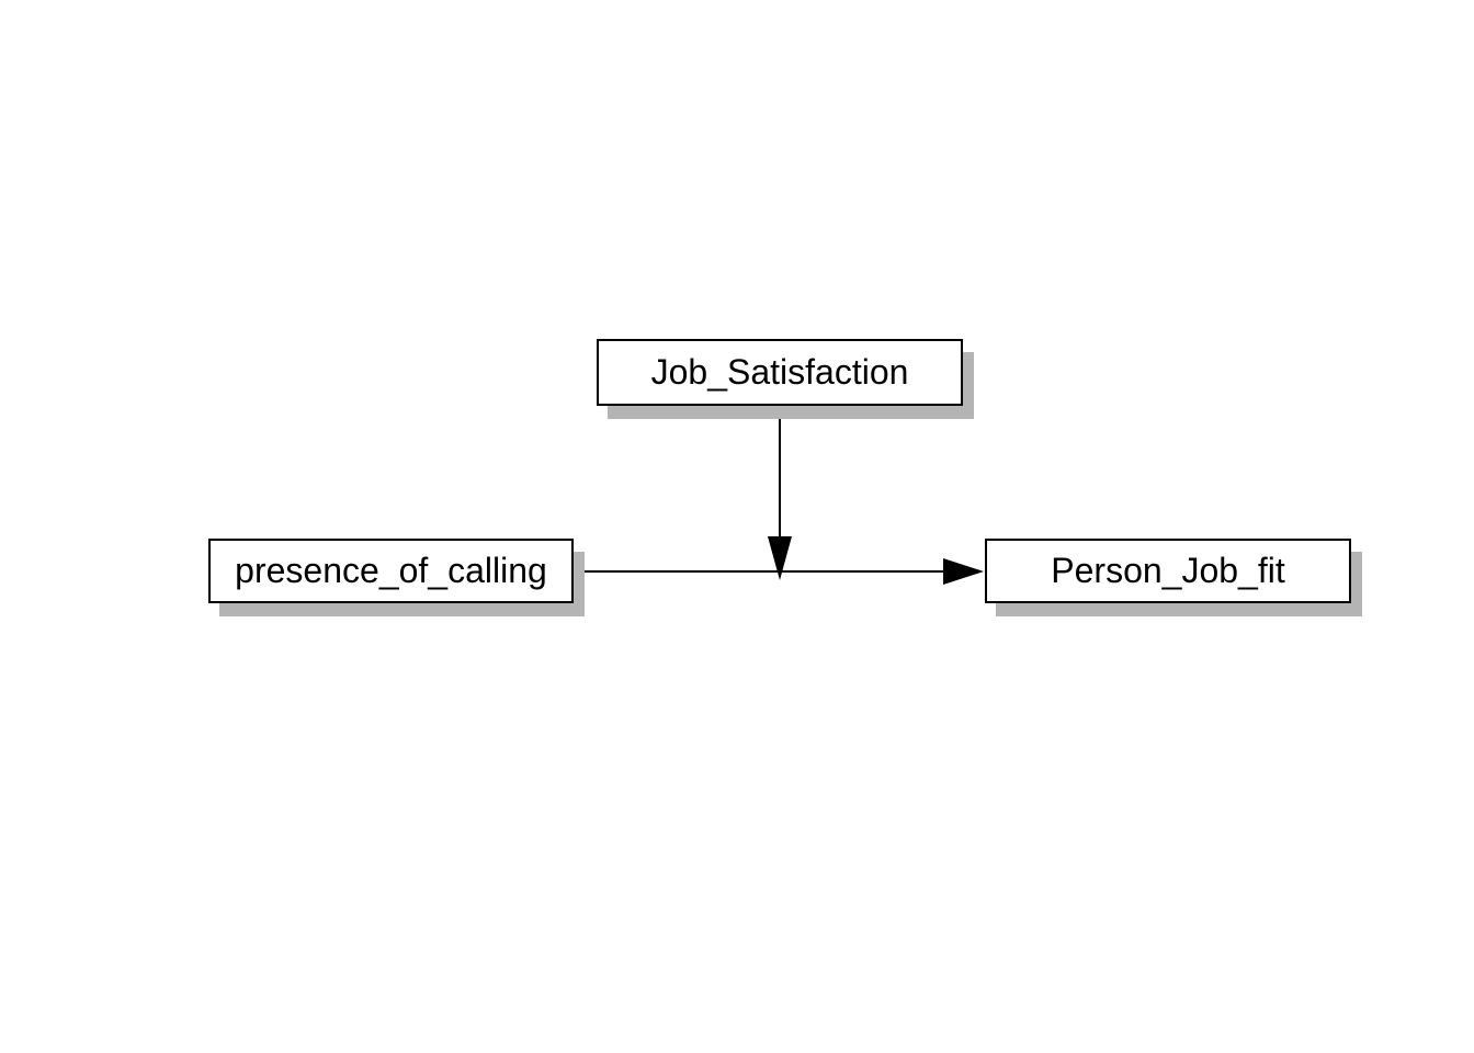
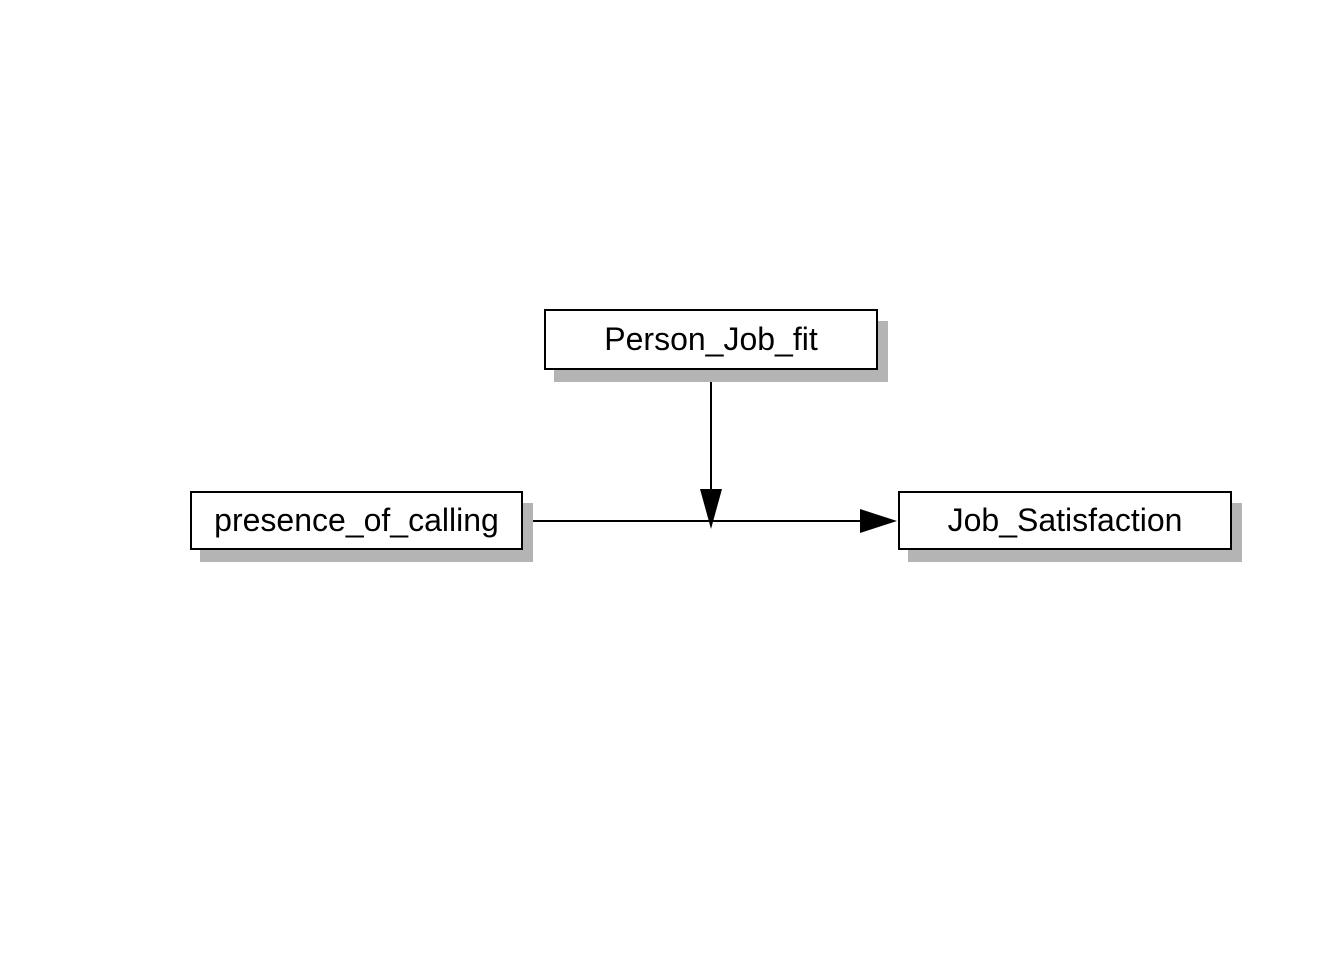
- Job_Satisfaction
+ Person_Job_fit
  presence_of_calling
- Person_Job_fit
+ Job_Satisfaction
